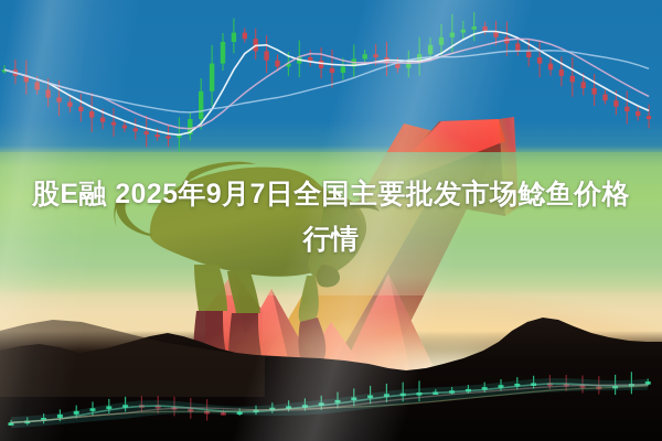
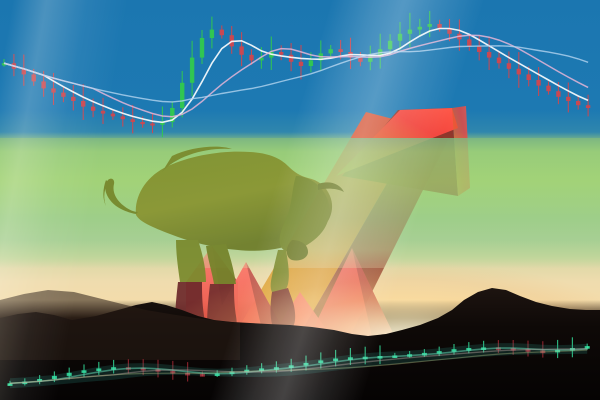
- 股E融 2025年9月7日全国主要批发市场鲶鱼价格行情
